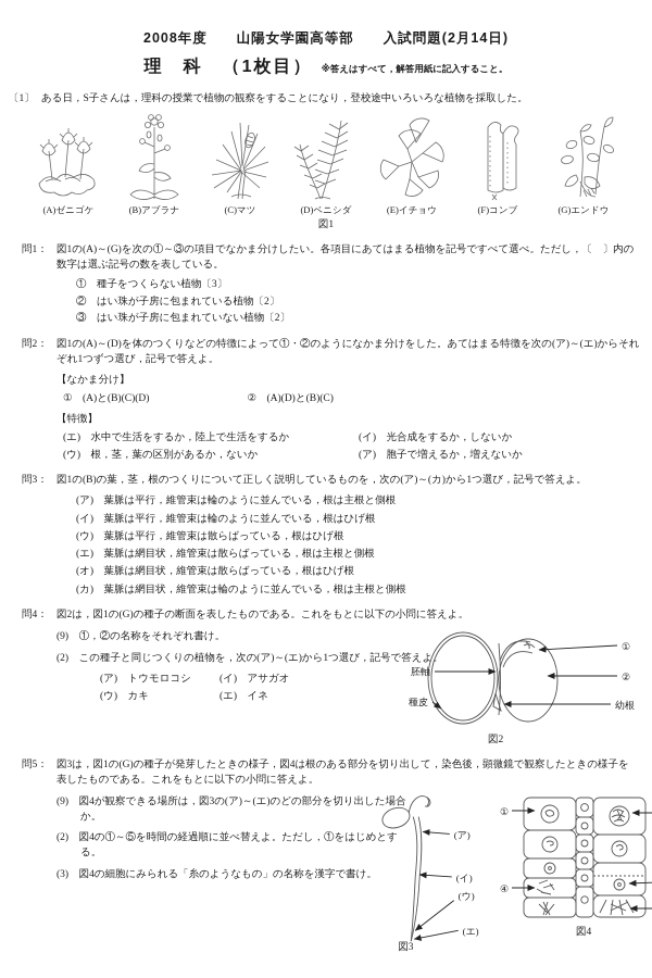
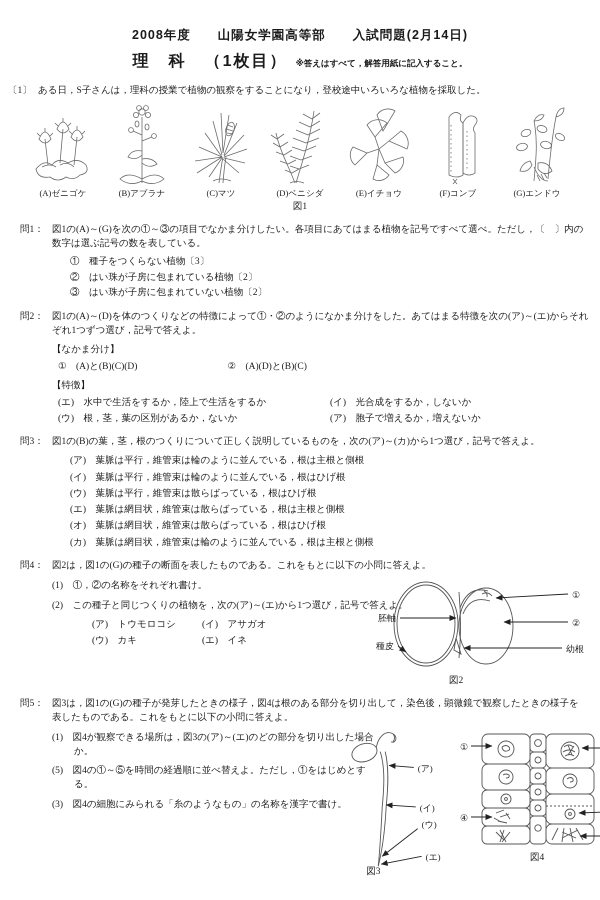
  2008年度 山陽女学園高等部 入試問題(2月14日)
  理 科 （1枚目）
  ※答えはすべて，解答用紙に記入すること。
  〔1〕
  ある日，S子さんは，理科の授業で植物の観察をすることになり，登校途中いろいろな植物を採取した。
  (A)ゼニゴケ
  (B)アブラナ
  (C)マツ
  (D)ベニシダ
  (E)イチョウ
  (F)コンブ
  (G)エンドウ
  図1
  問1：
  図1の(A)～(G)を次の①～③の項目でなかま分けしたい。各項目にあてはまる植物を記号ですべて選べ。ただし，〔 〕内の数字は選ぶ記号の数を表している。
  ① 種子をつくらない植物〔3〕
  ② はい珠が子房に包まれている植物〔2〕
  ③ はい珠が子房に包まれていない植物〔2〕
  問2：
  図1の(A)～(D)を体のつくりなどの特徴によって①・②のようになかま分けをした。あてはまる特徴を次の(ア)～(エ)からそれぞれ1つずつ選び，記号で答えよ。
  【なかま分け】
  ① (A)と(B)(C)(D)
  ② (A)(D)と(B)(C)
  【特徴】
  (エ) 水中で生活をするか，陸上で生活をするか
  (イ) 光合成をするか，しないか
  (ウ) 根，茎，葉の区別があるか，ないか
  (ア) 胞子で増えるか，増えないか
  問3：
  図1の(B)の葉，茎，根のつくりについて正しく説明しているものを，次の(ア)～(カ)から1つ選び，記号で答えよ。
  (ア) 葉脈は平行，維管束は輪のように並んでいる，根は主根と側根
  (イ) 葉脈は平行，維管束は輪のように並んでいる，根はひげ根
  (ウ) 葉脈は平行，維管束は散らばっている，根はひげ根
  (エ) 葉脈は網目状，維管束は散らばっている，根は主根と側根
  (オ) 葉脈は網目状，維管束は散らばっている，根はひげ根
  (カ) 葉脈は網目状，維管束は輪のように並んでいる，根は主根と側根
  問4：
  図2は，図1の(G)の種子の断面を表したものである。これをもとに以下の小問に答えよ。
- (9) ①，②の名称をそれぞれ書け。
+ (1) ①，②の名称をそれぞれ書け。
  (2) この種子と同じつくりの植物を，次の(ア)～(エ)から1つ選び，記号で答えよ。
  (ア) トウモロコシ
  (イ) アサガオ
  (ウ) カキ
  (エ) イネ
  胚軸
  種皮
  ①
  ②
  幼根
  図2
  問5：
  図3は，図1の(G)の種子が発芽したときの様子，図4は根のある部分を切り出して，染色後，顕微鏡で観察したときの様子を表したものである。これをもとに以下の小問に答えよ。
- (9) 図4が観察できる場所は，図3の(ア)～(エ)のどの部分を切り出した場合か。
+ (1) 図4が観察できる場所は，図3の(ア)～(エ)のどの部分を切り出した場合か。
- (2) 図4の①～⑤を時間の経過順に並べ替えよ。ただし，①をはじめとする。
+ (5) 図4の①～⑤を時間の経過順に並べ替えよ。ただし，①をはじめとする。
  (3) 図4の細胞にみられる「糸のようなもの」の名称を漢字で書け。
  (ア)
  (イ)
  (ウ)
  (エ)
  図3
  ①
  ④
  図4
